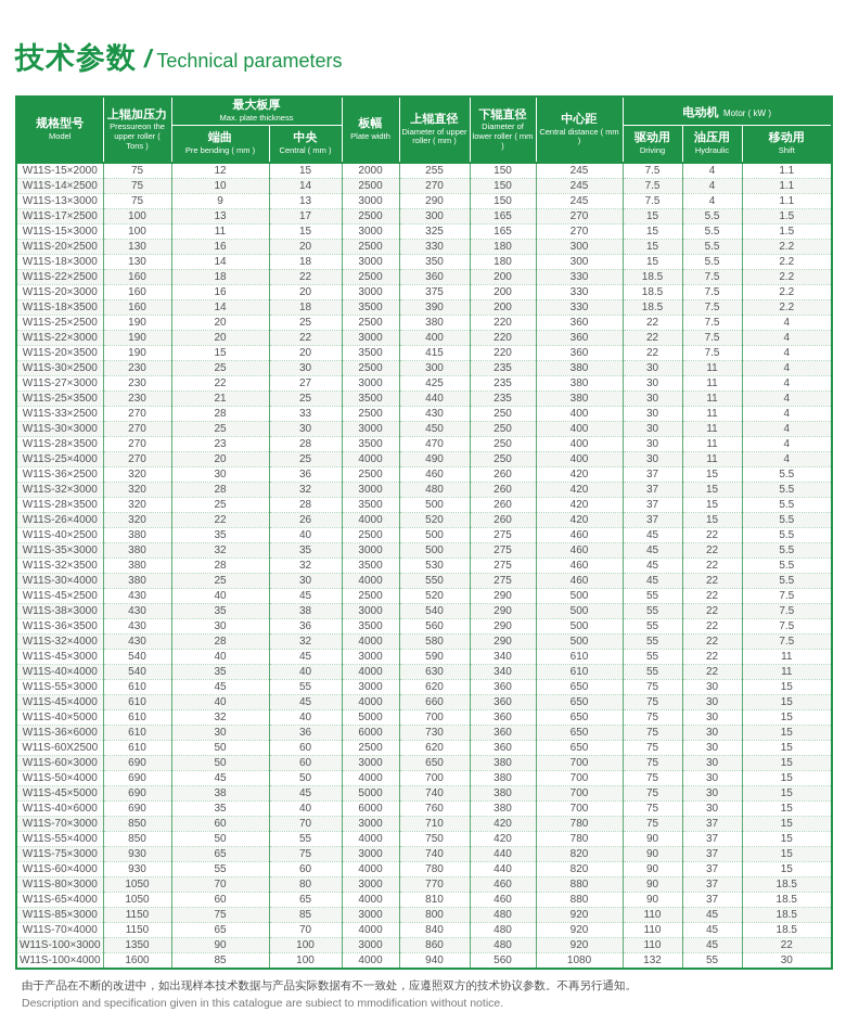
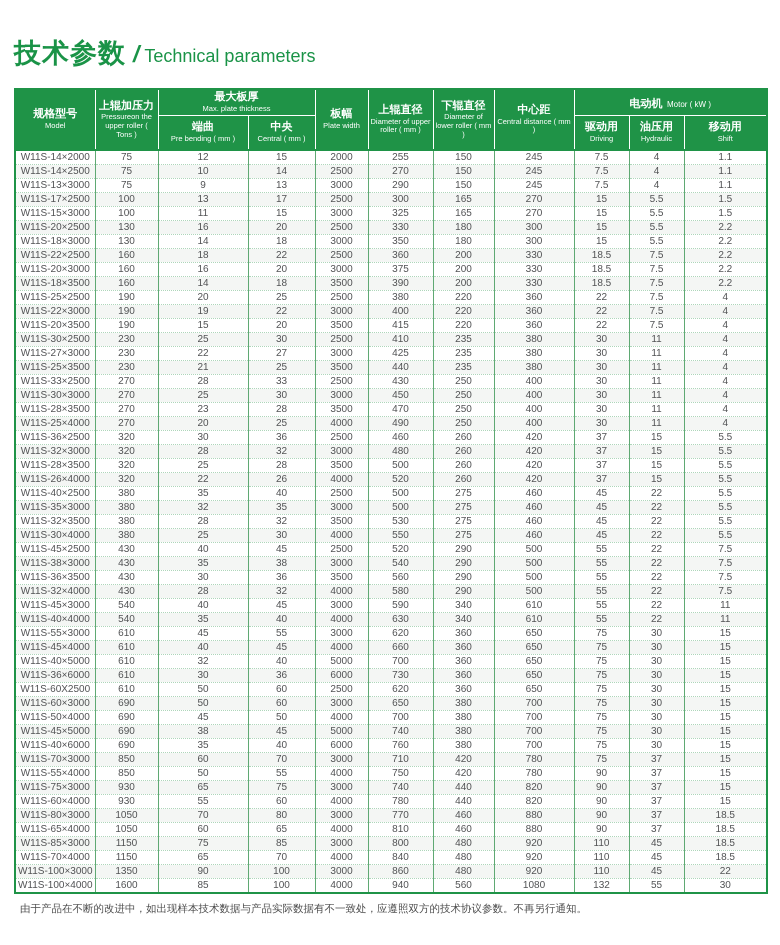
  技术参数 / Technical parameters
  规格型号 Model	上辊加压力 Pressureon the upper roller ( Tons )	最大板厚 Max. plate thickness	板幅 Plate width	上辊直径 Diameter of upper roller ( mm )	下辊直径 Diameter of lower roller ( mm )	中心距 Central distance ( mm )	电动机 Motor ( kW )
  端曲 Pre bending ( mm )	中央 Central ( mm )	驱动用 Driving	油压用 Hydraulic	移动用 Shift
- W11S-15×2000	75	12	15	2000	255	150	245	7.5	4	1.1
+ W11S-14×2000	75	12	15	2000	255	150	245	7.5	4	1.1
  W11S-14×2500	75	10	14	2500	270	150	245	7.5	4	1.1
  W11S-13×3000	75	9	13	3000	290	150	245	7.5	4	1.1
  W11S-17×2500	100	13	17	2500	300	165	270	15	5.5	1.5
  W11S-15×3000	100	11	15	3000	325	165	270	15	5.5	1.5
  W11S-20×2500	130	16	20	2500	330	180	300	15	5.5	2.2
  W11S-18×3000	130	14	18	3000	350	180	300	15	5.5	2.2
  W11S-22×2500	160	18	22	2500	360	200	330	18.5	7.5	2.2
  W11S-20×3000	160	16	20	3000	375	200	330	18.5	7.5	2.2
  W11S-18×3500	160	14	18	3500	390	200	330	18.5	7.5	2.2
  W11S-25×2500	190	20	25	2500	380	220	360	22	7.5	4
- W11S-22×3000	190	20	22	3000	400	220	360	22	7.5	4
+ W11S-22×3000	190	19	22	3000	400	220	360	22	7.5	4
  W11S-20×3500	190	15	20	3500	415	220	360	22	7.5	4
- W11S-30×2500	230	25	30	2500	300	235	380	30	11	4
+ W11S-30×2500	230	25	30	2500	410	235	380	30	11	4
  W11S-27×3000	230	22	27	3000	425	235	380	30	11	4
  W11S-25×3500	230	21	25	3500	440	235	380	30	11	4
  W11S-33×2500	270	28	33	2500	430	250	400	30	11	4
  W11S-30×3000	270	25	30	3000	450	250	400	30	11	4
  W11S-28×3500	270	23	28	3500	470	250	400	30	11	4
  W11S-25×4000	270	20	25	4000	490	250	400	30	11	4
  W11S-36×2500	320	30	36	2500	460	260	420	37	15	5.5
  W11S-32×3000	320	28	32	3000	480	260	420	37	15	5.5
  W11S-28×3500	320	25	28	3500	500	260	420	37	15	5.5
  W11S-26×4000	320	22	26	4000	520	260	420	37	15	5.5
  W11S-40×2500	380	35	40	2500	500	275	460	45	22	5.5
  W11S-35×3000	380	32	35	3000	500	275	460	45	22	5.5
  W11S-32×3500	380	28	32	3500	530	275	460	45	22	5.5
  W11S-30×4000	380	25	30	4000	550	275	460	45	22	5.5
  W11S-45×2500	430	40	45	2500	520	290	500	55	22	7.5
  W11S-38×3000	430	35	38	3000	540	290	500	55	22	7.5
  W11S-36×3500	430	30	36	3500	560	290	500	55	22	7.5
  W11S-32×4000	430	28	32	4000	580	290	500	55	22	7.5
  W11S-45×3000	540	40	45	3000	590	340	610	55	22	11
  W11S-40×4000	540	35	40	4000	630	340	610	55	22	11
  W11S-55×3000	610	45	55	3000	620	360	650	75	30	15
  W11S-45×4000	610	40	45	4000	660	360	650	75	30	15
  W11S-40×5000	610	32	40	5000	700	360	650	75	30	15
  W11S-36×6000	610	30	36	6000	730	360	650	75	30	15
  W11S-60X2500	610	50	60	2500	620	360	650	75	30	15
  W11S-60×3000	690	50	60	3000	650	380	700	75	30	15
  W11S-50×4000	690	45	50	4000	700	380	700	75	30	15
  W11S-45×5000	690	38	45	5000	740	380	700	75	30	15
  W11S-40×6000	690	35	40	6000	760	380	700	75	30	15
  W11S-70×3000	850	60	70	3000	710	420	780	75	37	15
  W11S-55×4000	850	50	55	4000	750	420	780	90	37	15
  W11S-75×3000	930	65	75	3000	740	440	820	90	37	15
  W11S-60×4000	930	55	60	4000	780	440	820	90	37	15
  W11S-80×3000	1050	70	80	3000	770	460	880	90	37	18.5
  W11S-65×4000	1050	60	65	4000	810	460	880	90	37	18.5
  W11S-85×3000	1150	75	85	3000	800	480	920	110	45	18.5
  W11S-70×4000	1150	65	70	4000	840	480	920	110	45	18.5
  W11S-100×3000	1350	90	100	3000	860	480	920	110	45	22
  W11S-100×4000	1600	85	100	4000	940	560	1080	132	55	30
  由于产品在不断的改进中，如出现样本技术数据与产品实际数据有不一致处，应遵照双方的技术协议参数。不再另行通知。
- Description and specification given in this catalogue are subiect to mmodification without notice.
